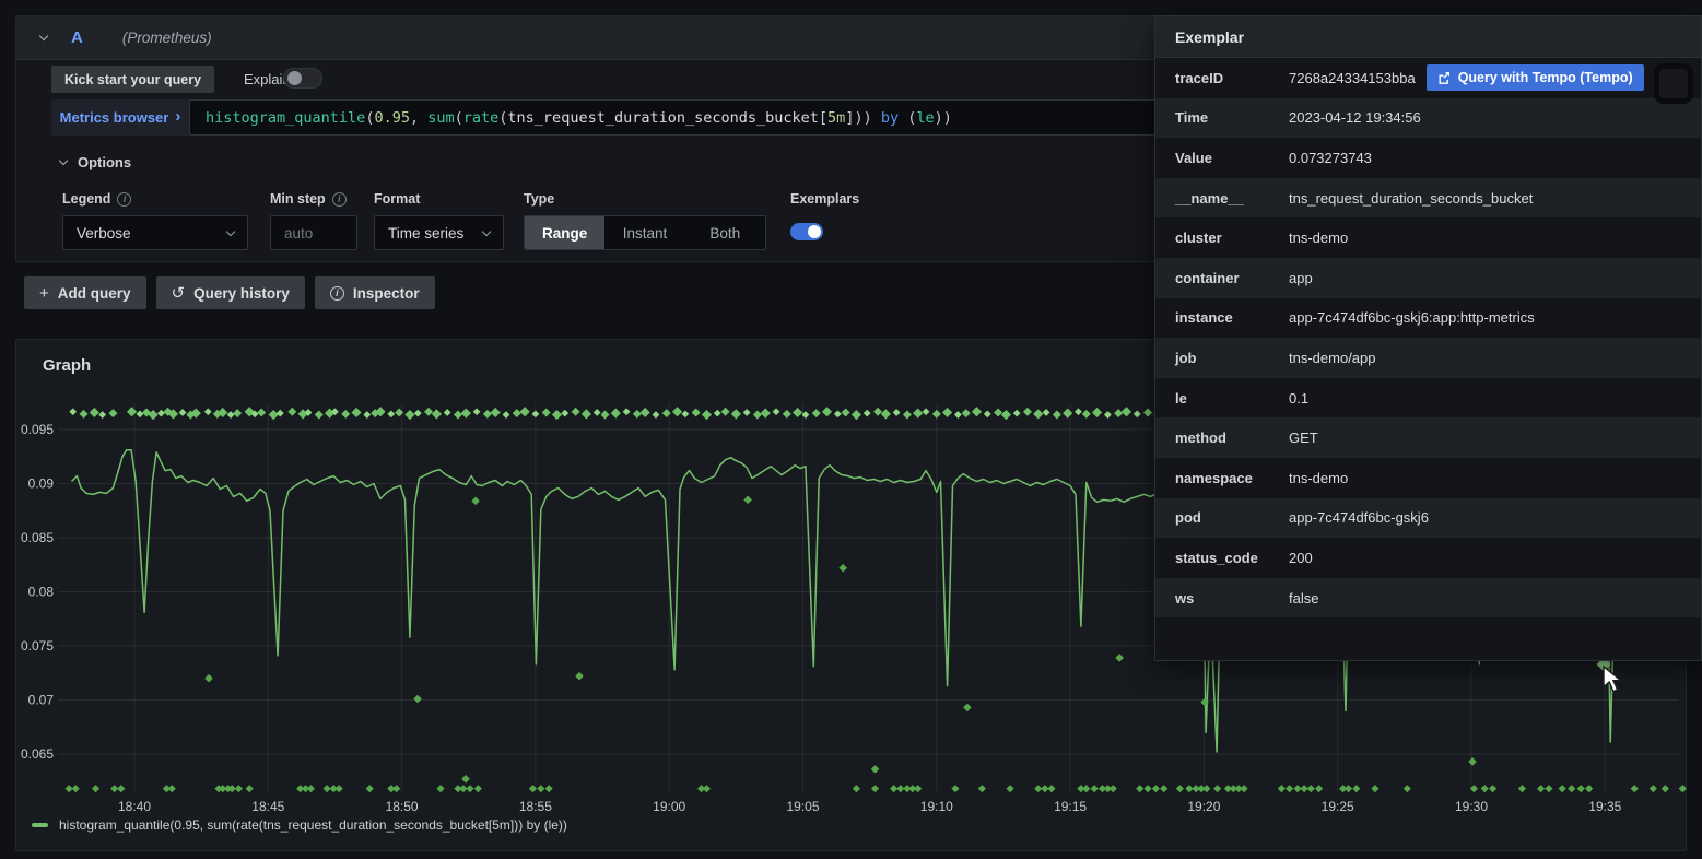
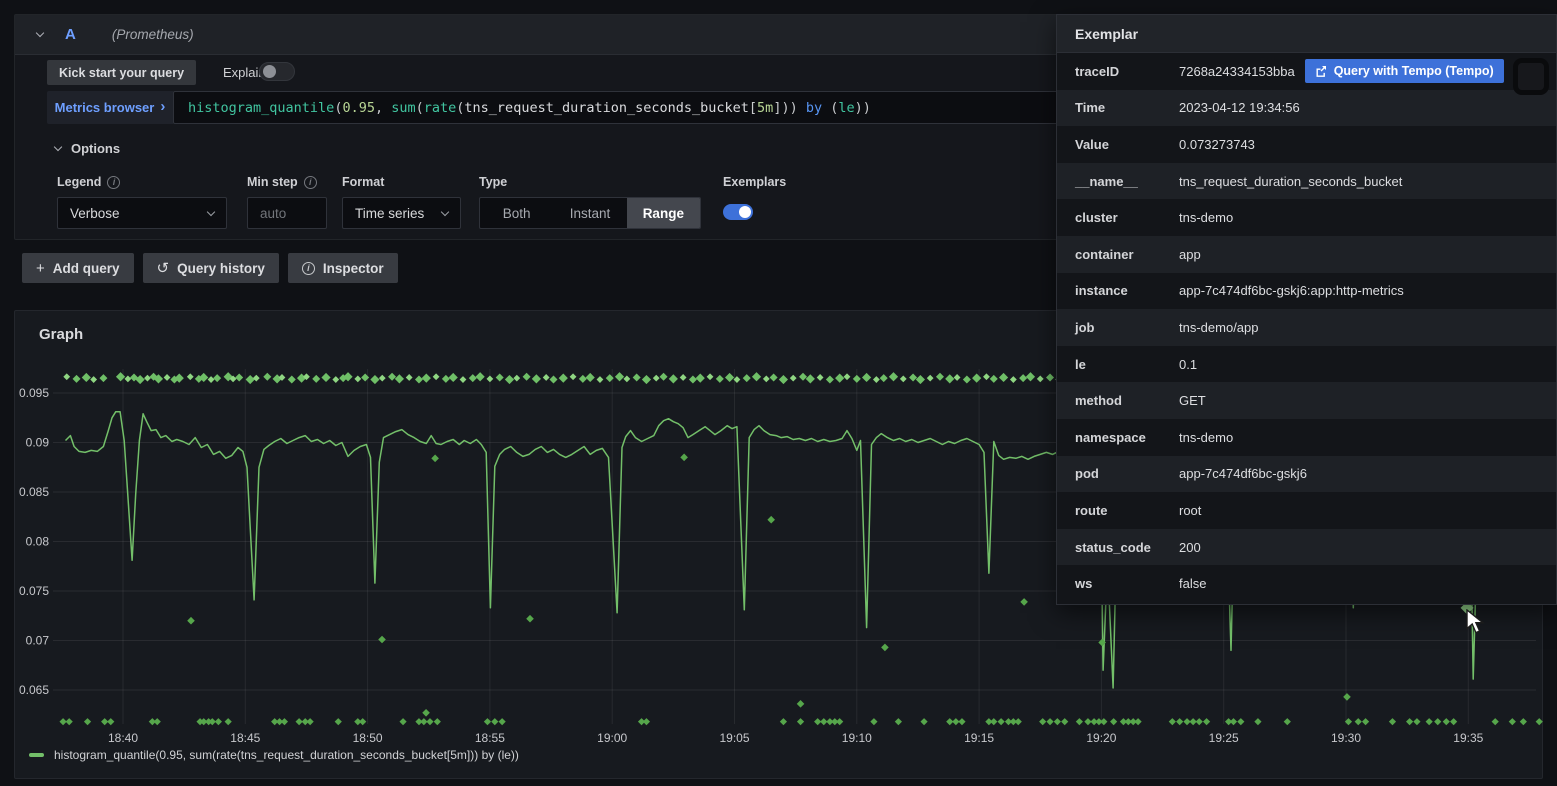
  A
  (Prometheus)
  Kick start your query
  Explai
  Metrics browser
  ›
  histogram_quantile(0.95, sum(rate(tns_request_duration_seconds_bucket[5m])) by (le))
  Options
  Legend
  i
  Min step
  i
  Format
  Type
  Exemplars
  Verbose
  auto
  Time series
- Range
+ Both
  Instant
- Both
+ Range
  +
  Add query
  ↺
  Query history
  i
  Inspector
  Graph
  18:40
  18:45
  18:50
  18:55
  19:00
  19:05
  19:10
  19:15
  19:20
  19:25
  19:30
  19:35
  0.095
  0.09
  0.085
  0.08
  0.075
  0.07
  0.065
  histogram_quantile(0.95, sum(rate(tns_request_duration_seconds_bucket[5m])) by (le))
  Exemplar
  traceID
  7268a24334153bba
  Query with Tempo (Tempo)
  Time
  2023-04-12 19:34:56
  Value
  0.073273743
  __name__
  tns_request_duration_seconds_bucket
  cluster
  tns-demo
  container
  app
  instance
  app-7c474df6bc-gskj6:app:http-metrics
  job
  tns-demo/app
  le
  0.1
  method
  GET
  namespace
  tns-demo
  pod
  app-7c474df6bc-gskj6
+ route
+ root
  status_code
  200
  ws
  false
